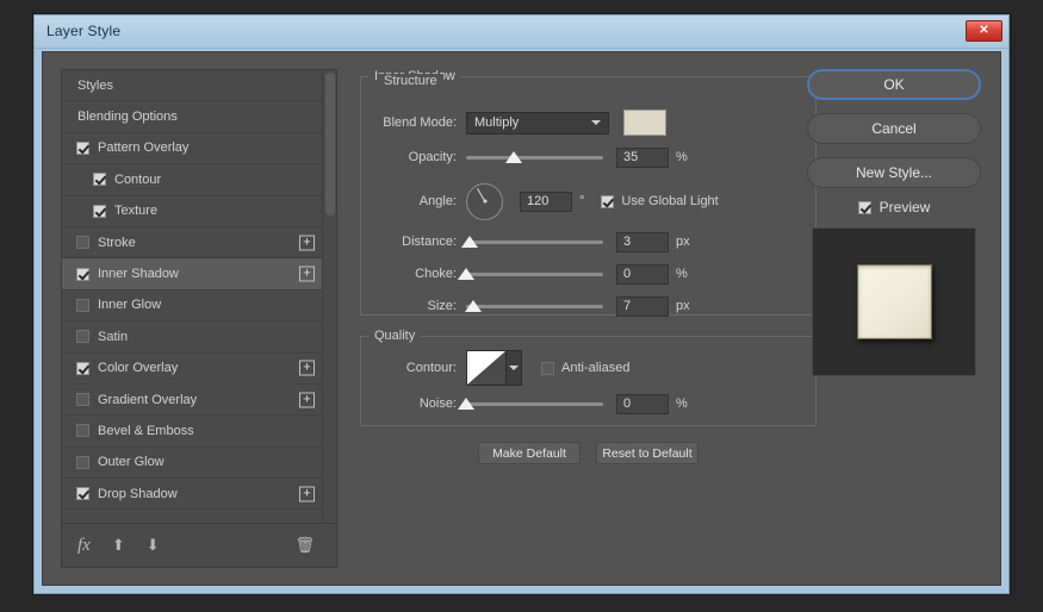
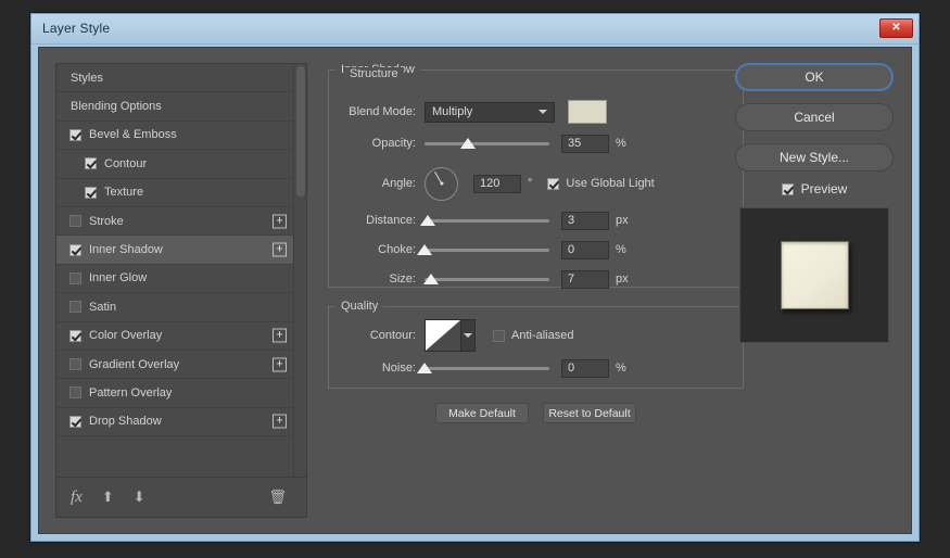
  Layer Style
  ✕
  Styles
  Blending Options
- Pattern Overlay
+ Bevel & Emboss
  Contour
  Texture
  Stroke
  +
  Inner Shadow
  +
  Inner Glow
  Satin
  Color Overlay
  +
  Gradient Overlay
  +
- Bevel & Emboss
+ Pattern Overlay
- Outer Glow
  Drop Shadow
  +
  fx
  ⬆
  ⬇
  🗑
  Structure
  Blend Mode:
  Multiply
  Opacity:
  35
  %
  Angle:
  120
  °
  Use Global Light
  Distance:
  3
  px
  Choke:
  0
  %
  Size:
  7
  px
  Quality
  Contour:
  Anti-aliased
  Noise:
  0
  %
  Make Default
  Reset to Default
  OK
  Cancel
  New Style...
  Preview
